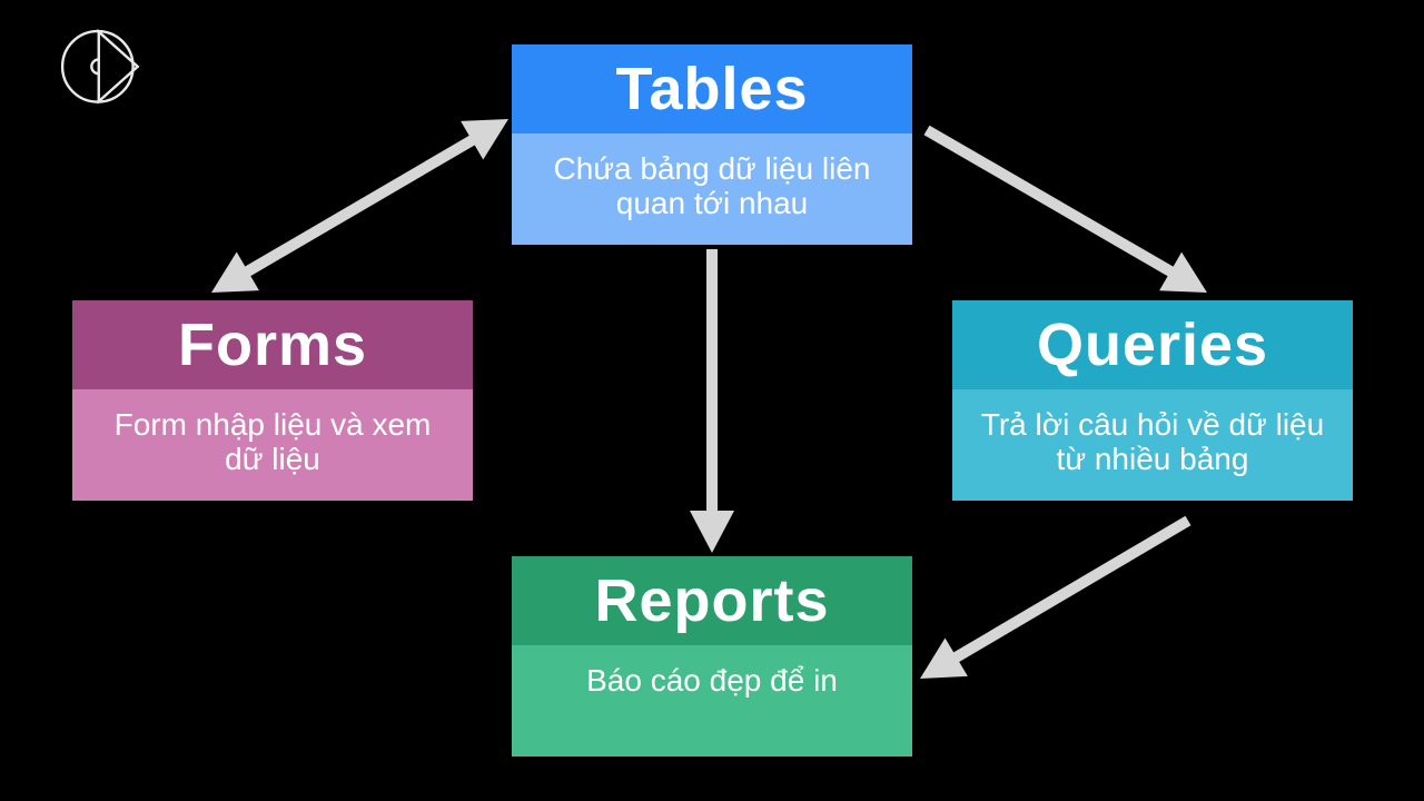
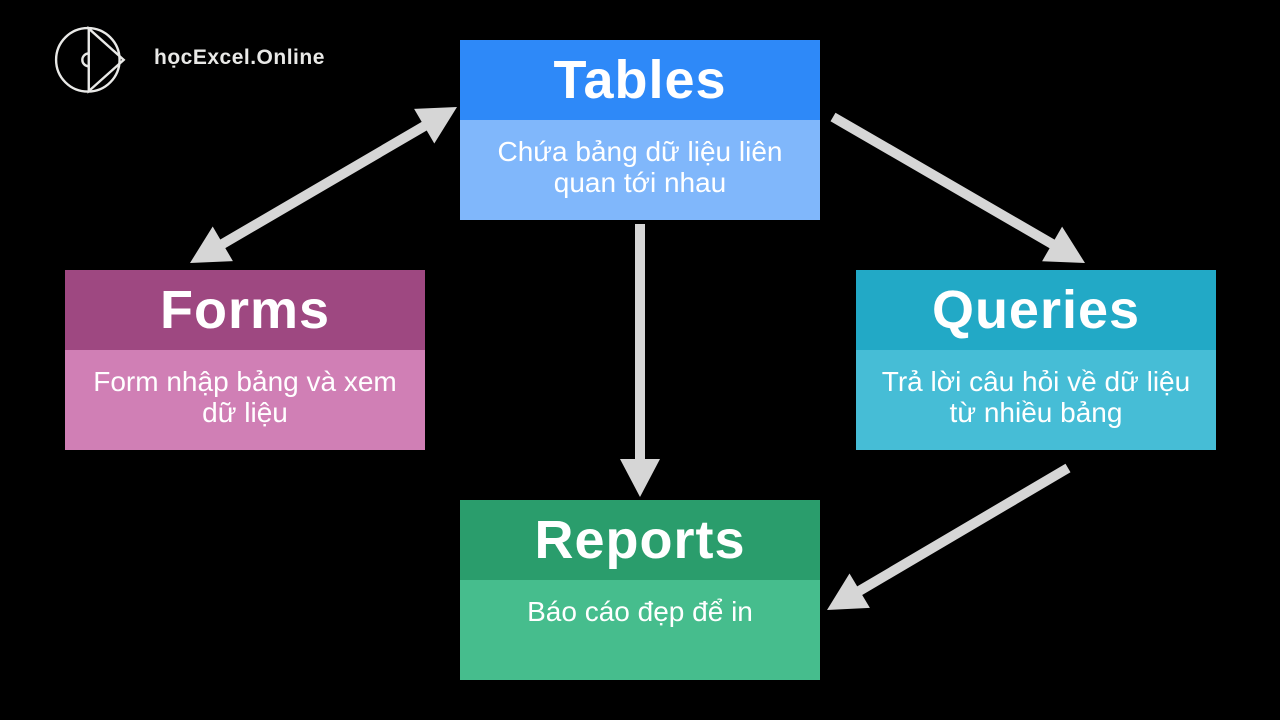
+ họcExcel.Online
  Tables
  Chứa bảng dữ liệu liên quan tới nhau
  Forms
- Form nhập liệu và xem dữ liệu
+ Form nhập bảng và xem dữ liệu
  Queries
  Trả lời câu hỏi về dữ liệu từ nhiều bảng
  Reports
  Báo cáo đẹp để in
